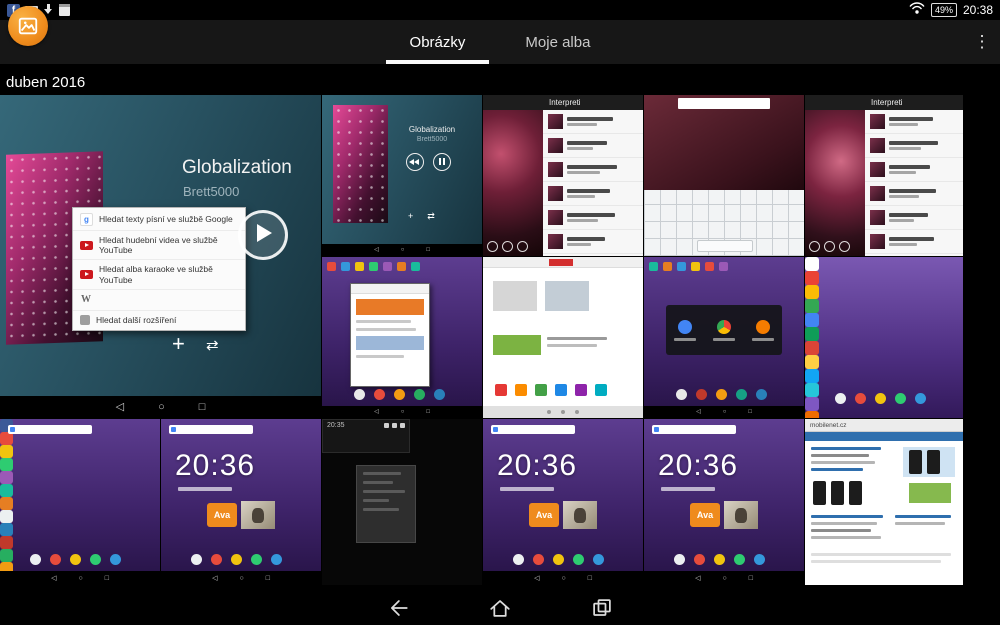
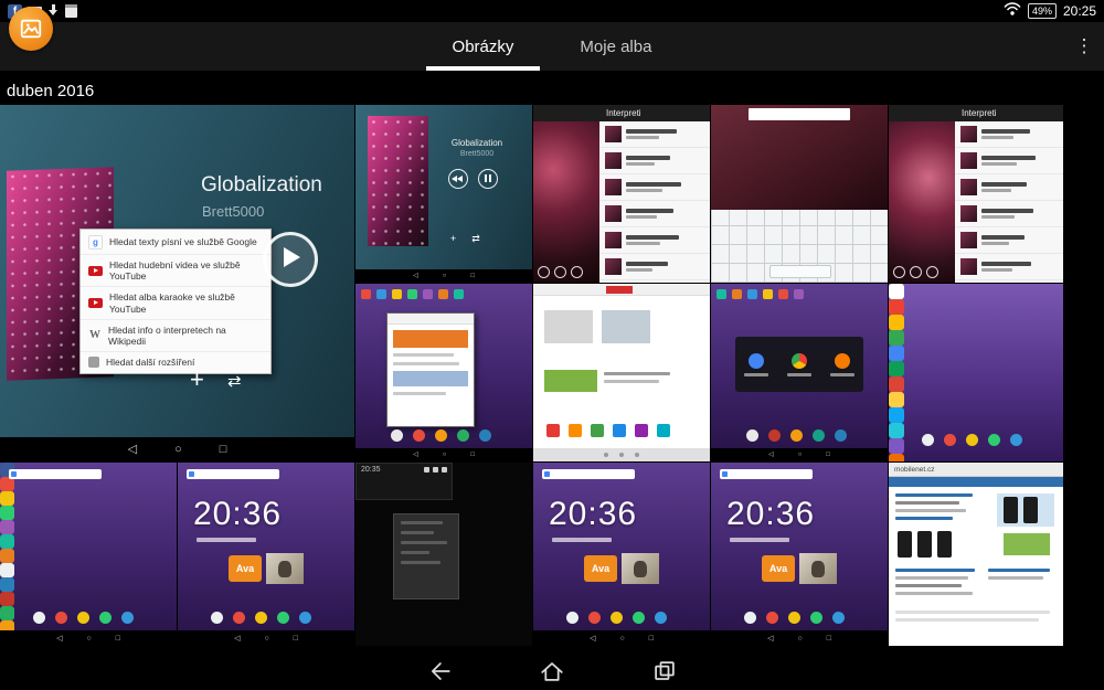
  49%
- 20:38
+ 20:25
  Obrázky
  Moje alba
  ⋮
  duben 2016
  Globalization
  Brett5000
  Hledat texty písní ve službě Google
  Hledat hudební videa ve službě YouTube
  Hledat alba karaoke ve službě YouTube
+ Hledat info o interpretech na Wikipedii
  Hledat další rozšíření
  +
  ⇄
  ◁
  ○
  □
  Globalization
  +
  ⇄
  Interpreti
  Interpreti
  20:36
  Ava
  20:36
  Ava
  20:36
  Ava
